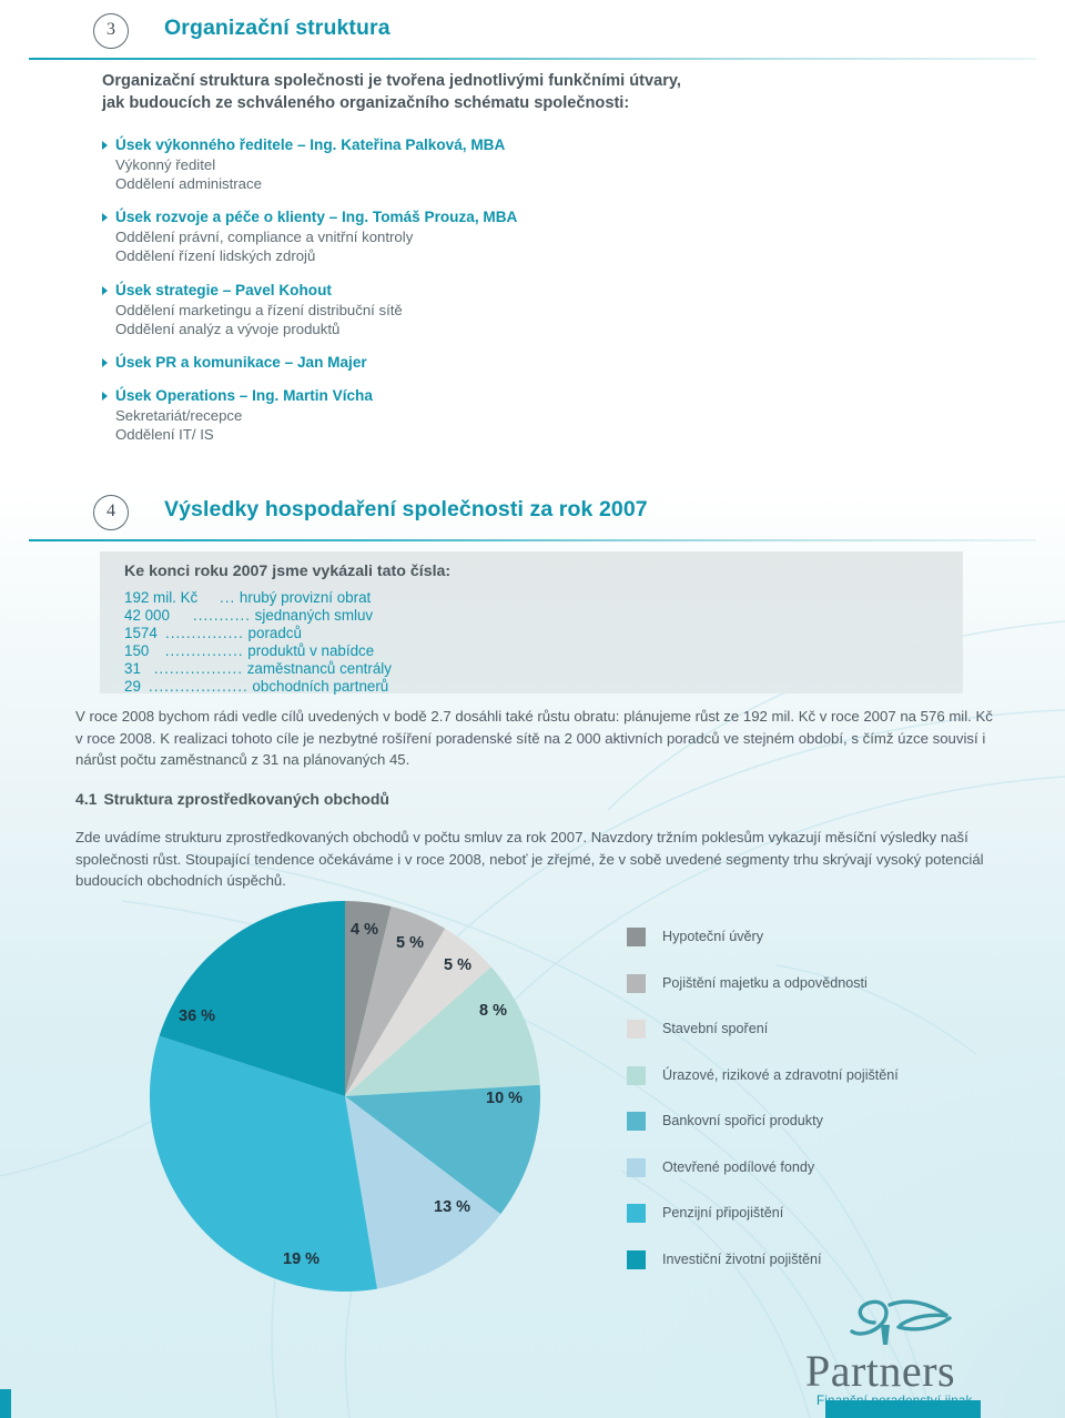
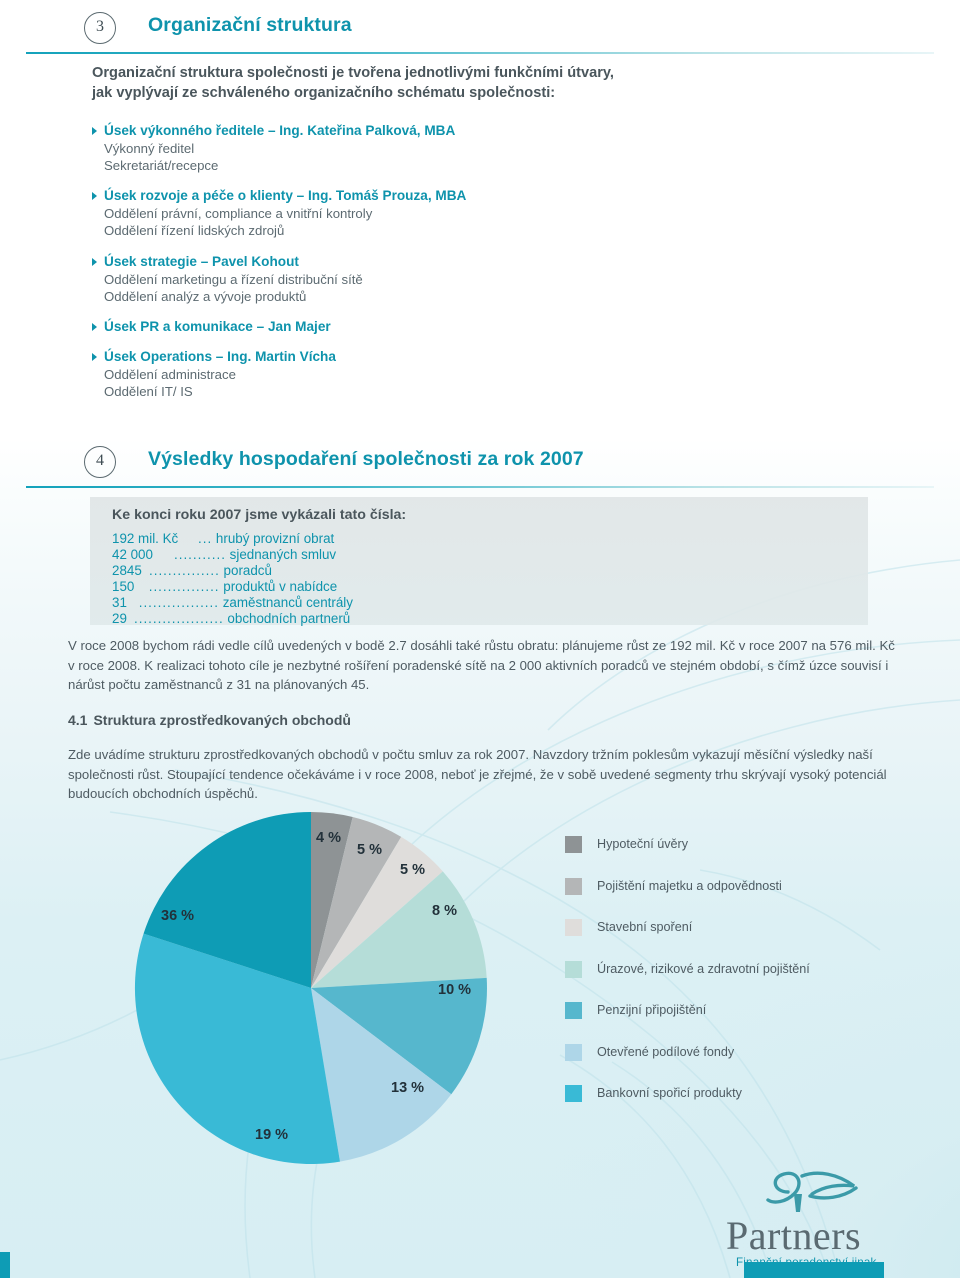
  3
  Organizační struktura
  Organizační struktura společnosti je tvořena jednotlivými funkčními útvary,
- jak budoucích ze schváleného organizačního schématu společnosti:
+ jak vyplývají ze schváleného organizačního schématu společnosti:
  Úsek výkonného ředitele – Ing. Kateřina Palková, MBA
  Výkonný ředitel
- Oddělení administrace
+ Sekretariát/recepce
  Úsek rozvoje a péče o klienty – Ing. Tomáš Prouza, MBA
  Oddělení právní, compliance a vnitřní kontroly
  Oddělení řízení lidských zdrojů
  Úsek strategie – Pavel Kohout
  Oddělení marketingu a řízení distribuční sítě
  Oddělení analýz a vývoje produktů
  Úsek PR a komunikace – Jan Majer
  Úsek Operations – Ing. Martin Vícha
- Sekretariát/recepce
+ Oddělení administrace
  Oddělení IT/ IS
  4
  Výsledky hospodaření společnosti za rok 2007
  Ke konci roku 2007 jsme vykázali tato čísla:
  192 mil. Kč ... hrubý provizní obrat
  42 000 ........... sjednaných smluv
- 1574 ............... poradců
+ 2845 ............... poradců
  150 ............... produktů v nabídce
  31 ................. zaměstnanců centrály
  29 ................... obchodních partnerů
  V roce 2008 bychom rádi vedle cílů uvedených v bodě 2.7 dosáhli také růstu obratu: plánujeme růst ze 192 mil. Kč v roce 2007 na 576 mil. Kč v roce 2008. K realizaci tohoto cíle je nezbytné rošíření poradenské sítě na 2 000 aktivních poradců ve stejném období, s čímž úzce souvisí i nárůst počtu zaměstnanců z 31 na plánovaných 45.
  4.1 Struktura zprostředkovaných obchodů
  Zde uvádíme strukturu zprostředkovaných obchodů v počtu smluv za rok 2007. Navzdory tržním poklesům vykazují měsíční výsledky naší společnosti růst. Stoupající tendence očekáváme i v roce 2008, neboť je zřejmé, že v sobě uvedené segmenty trhu skrývají vysoký potenciál budoucích obchodních úspěchů.
  4 %
  5 %
  5 %
  8 %
  10 %
  13 %
  19 %
  36 %
  Hypoteční úvěry
  Pojištění majetku a odpovědnosti
  Stavební spoření
  Úrazové, rizikové a zdravotní pojištění
- Bankovní spořicí produkty
+ Penzijní připojištění
  Otevřené podílové fondy
- Penzijní připojištění
+ Bankovní spořicí produkty
- Investiční životní pojištění
  Partners
